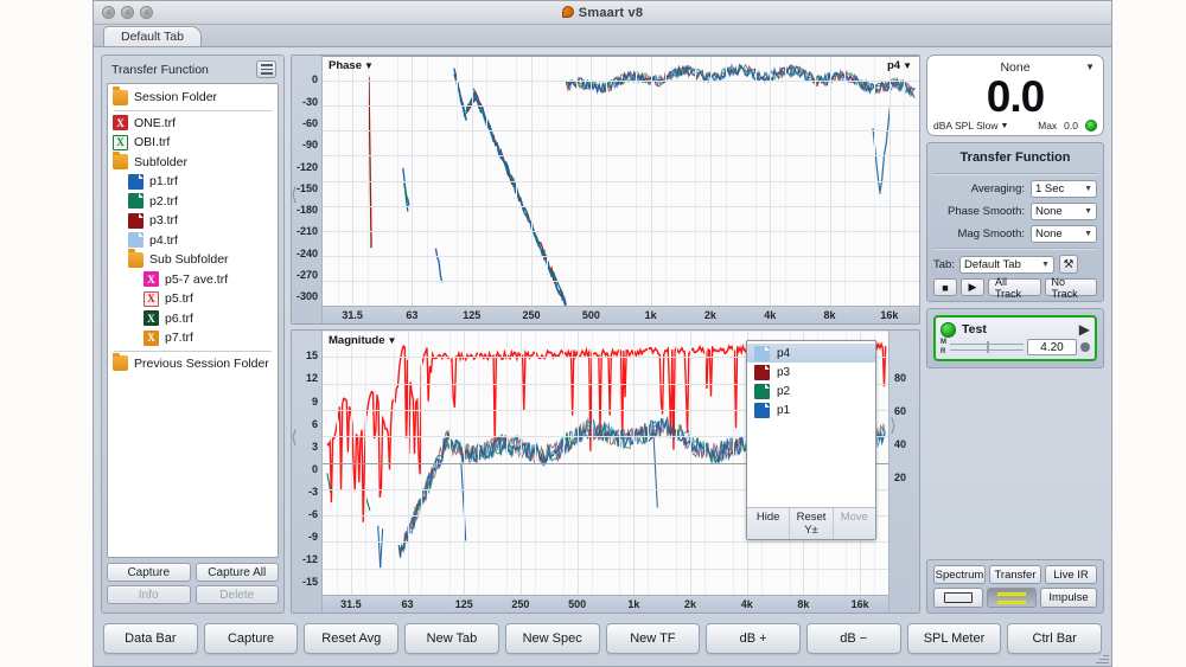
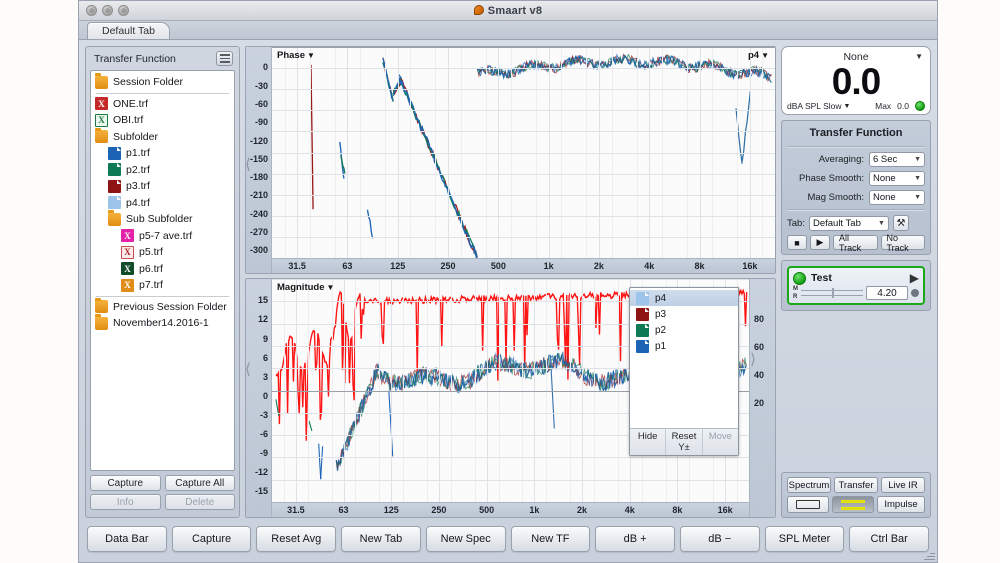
  Smaart v8
  Default Tab
  Transfer Function
  Session Folder
  X
  ONE.trf
  X
  OBI.trf
  Subfolder
  p1.trf
  p2.trf
  p3.trf
  p4.trf
  Sub Subfolder
  X
  p5-7 ave.trf
  X
  p5.trf
  X
  p6.trf
  X
  p7.trf
  Previous Session Folder
+ November14.2016-1
  Capture
  Capture All
  Info
  Delete
  0
  -30
  -60
  -90
  -120
  -150
  -180
  -210
  -240
  -270
  -300
  Phase ▼
  p4 ▼
  31.5
  63
  125
  250
  500
  1k
  2k
  4k
  8k
  16k
  ⟨
  15
  12
  9
  6
  3
  0
  -3
  -6
  -9
  -12
  -15
  Magnitude ▼
  p4
  p3
  p2
  p1
  Hide
  Reset Y±
  Move
  31.5
  63
  125
  250
  500
  1k
  2k
  4k
  8k
  16k
  80
  60
  40
  20
  ⟨
  ⟩
  None
  ▼
  0.0
  dBA SPL Slow
  Max
  0.0
  Transfer Function
  Averaging:
- 1 Sec
+ 6 Sec
  Phase Smooth:
  None
  Mag Smooth:
  None
  Tab:
  Default Tab
  ⚒
  ■
  ▶
  All Track
  No Track
  Test
  ▶
  4.20
  Spectrum
  Transfer
  Live IR
  Impulse
  Data Bar
  Capture
  Reset Avg
  New Tab
  New Spec
  New TF
  dB +
  dB −
  SPL Meter
  Ctrl Bar
